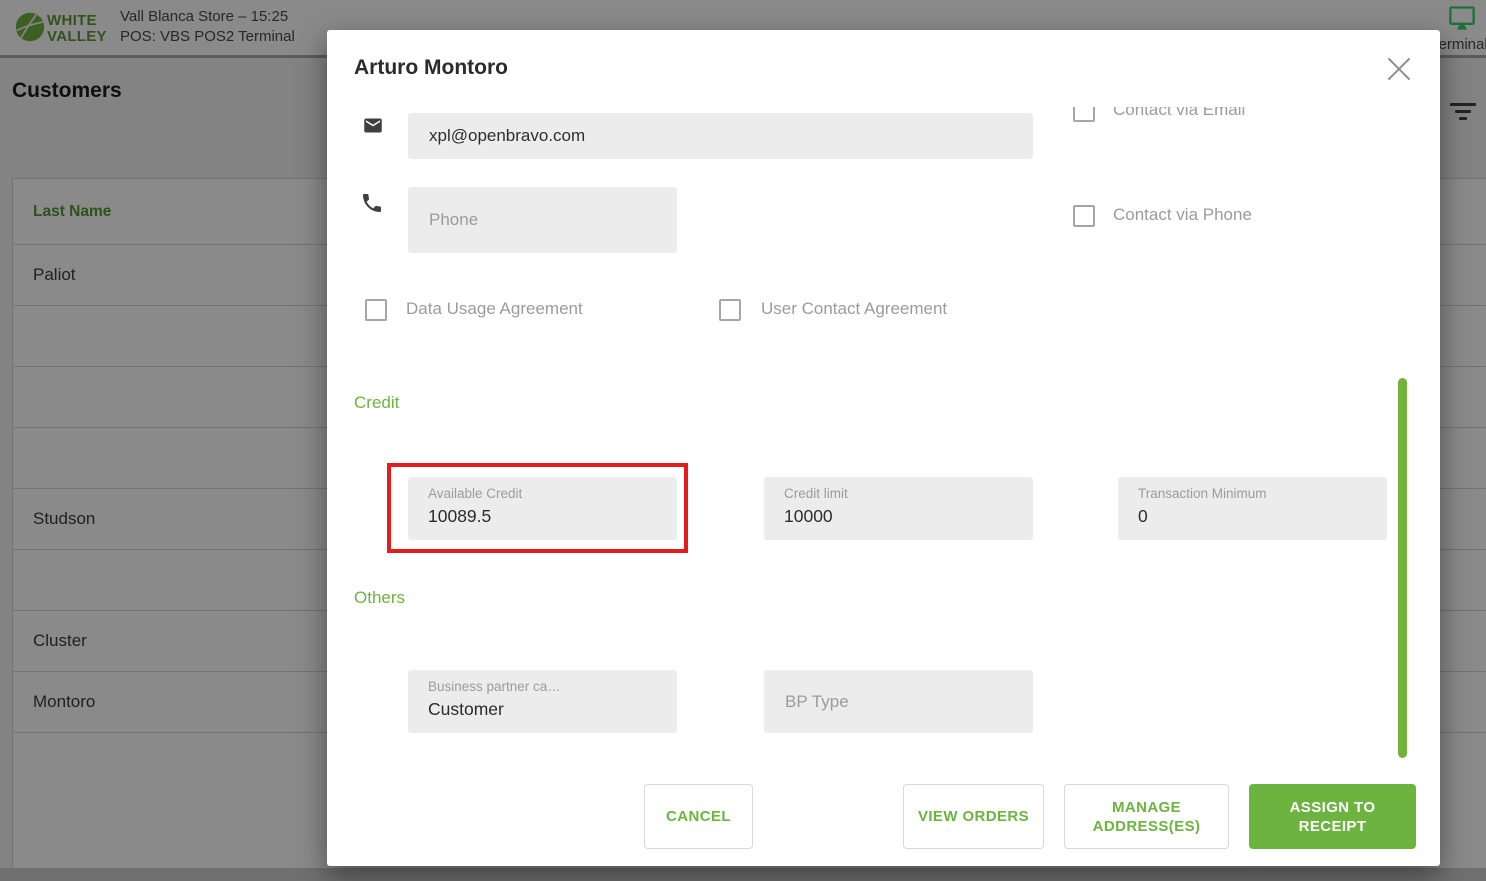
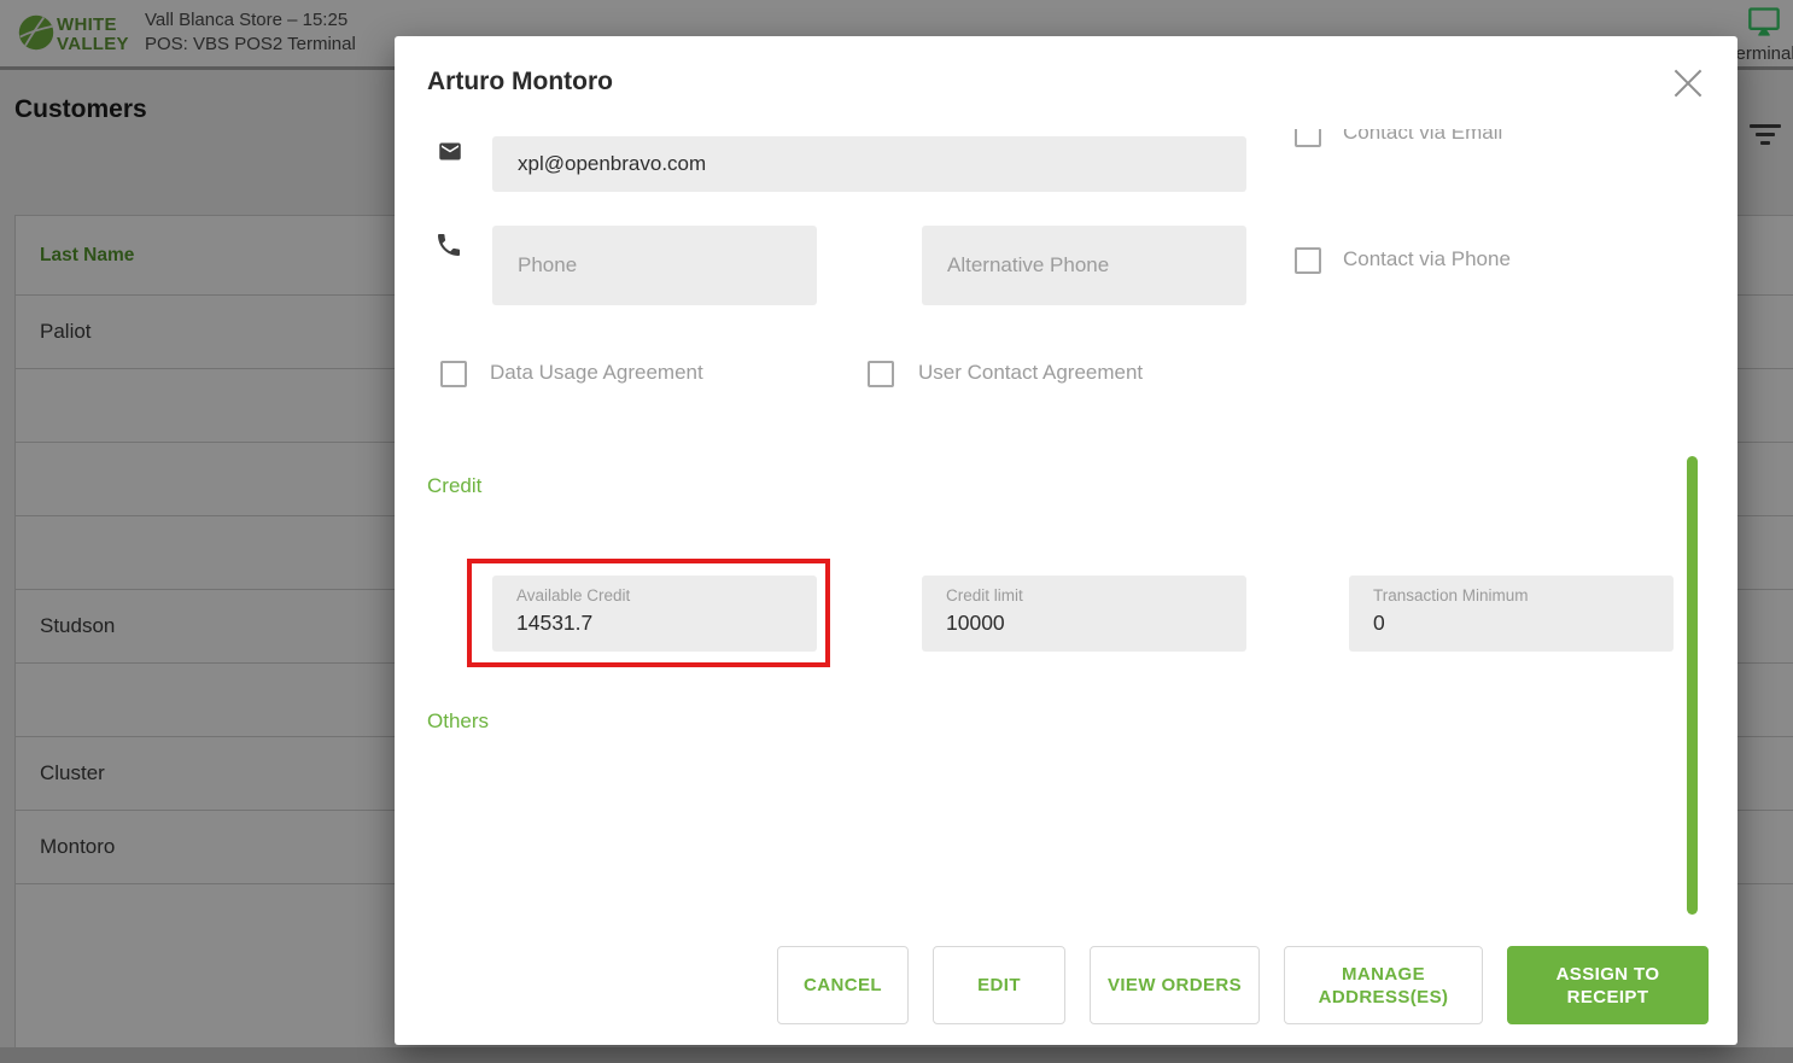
  WHITE
  VALLEY
  Vall Blanca Store – 15:25
  POS: VBS POS2 Terminal
  ermina
  Customers
  Last Name
  Paliot
  Studson
  Cluster
  Montoro
  Arturo Montoro
  xpl@openbravo.com
  Contact via Email
  Phone
+ Alternative Phone
  Contact via Phone
  Data Usage Agreement
  User Contact Agreement
  Credit
  Available Credit
- 10089.5
+ 14531.7
  Credit limit
  10000
  Transaction Minimum
  0
  Others
- Business partner ca…
- Customer
- BP Type
  CANCEL
+ EDIT
  VIEW ORDERS
  MANAGE ADDRESS(ES)
  ASSIGN TO RECEIPT
